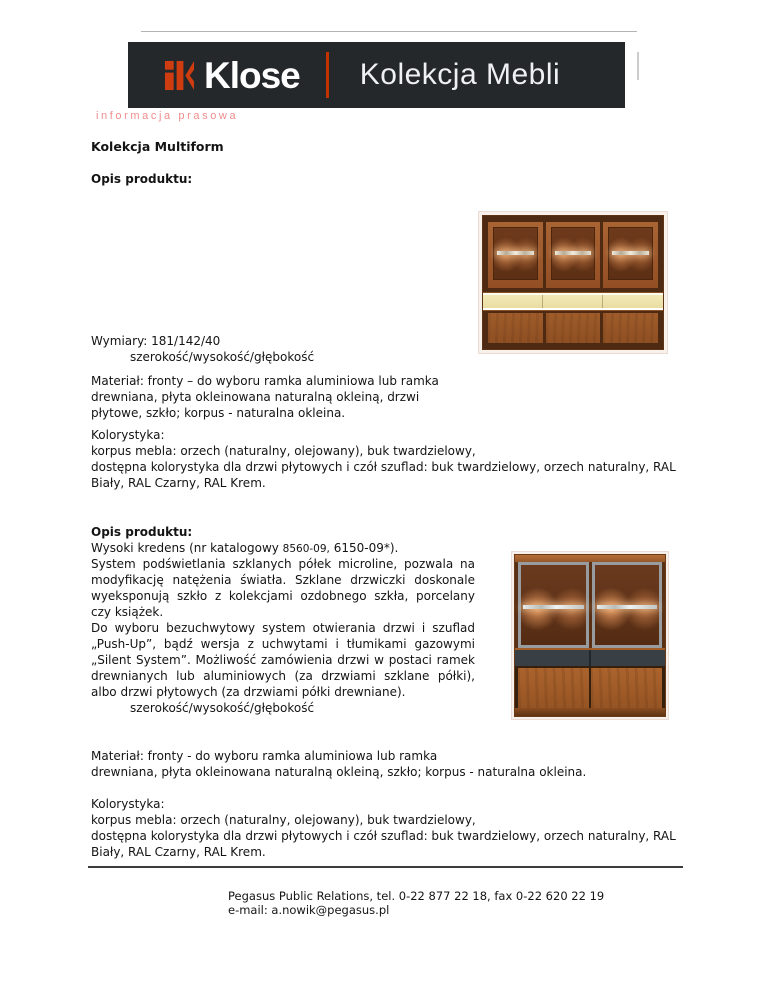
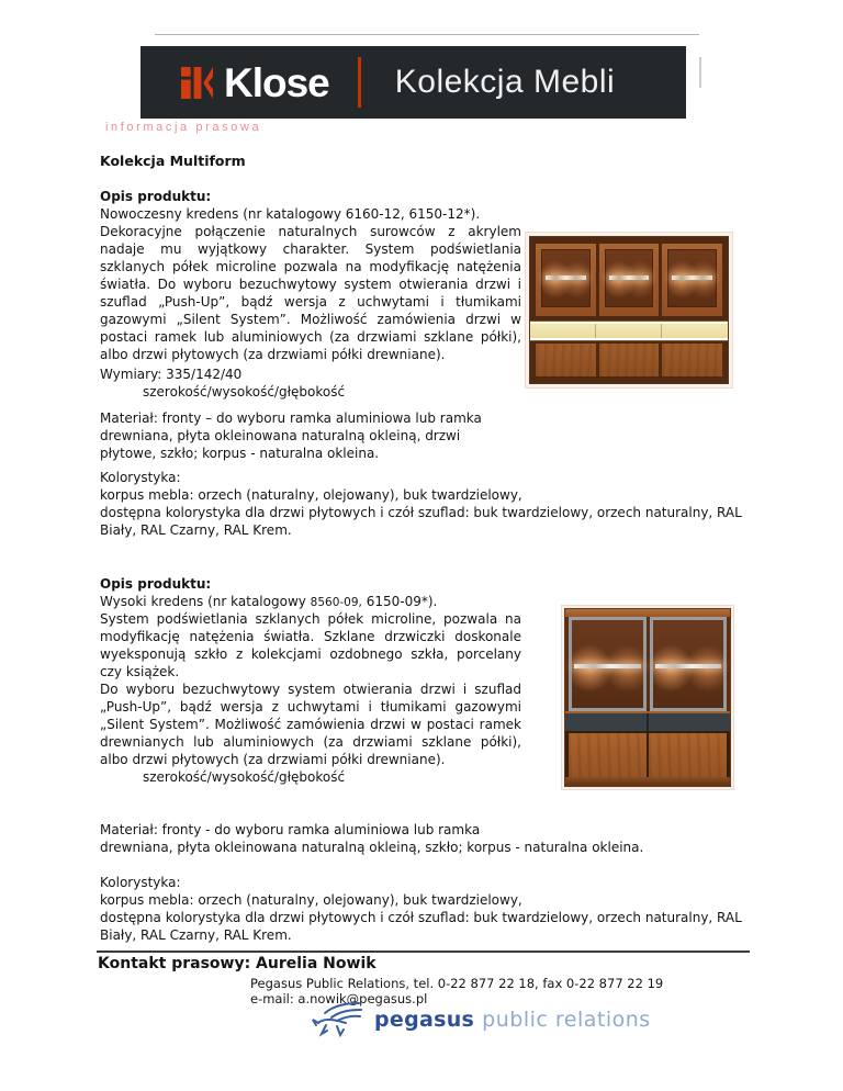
  Klose
  Kolekcja Mebli
  informacja prasowa
  Kolekcja Multiform
  Opis produktu:
+ Nowoczesny kredens (nr katalogowy 6160-12, 6150-12*).
+ Dekoracyjne połączenie naturalnych surowców z akrylem nadaje mu wyjątkowy charakter. System podświetlania szklanych półek microline pozwala na modyfikację natężenia światła. Do wyboru bezuchwytowy system otwierania drzwi i szuflad „Push-Up”, bądź wersja z uchwytami i tłumikami gazowymi „Silent System”. Możliwość zamówienia drzwi w postaci ramek lub aluminiowych (za drzwiami szklane półki), albo drzwi płytowych (za drzwiami półki drewniane).
- Wymiary: 181/142/40
+ Wymiary: 335/142/40
  szerokość/wysokość/głębokość
  Materiał: fronty – do wyboru ramka aluminiowa lub ramka
  drewniana, płyta okleinowana naturalną okleiną, drzwi
  płytowe, szkło; korpus - naturalna okleina.
  Kolorystyka:
  korpus mebla: orzech (naturalny, olejowany), buk twardzielowy,
  dostępna kolorystyka dla drzwi płytowych i czół szuflad: buk twardzielowy, orzech naturalny, RAL
  Biały, RAL Czarny, RAL Krem.
  Opis produktu:
  Wysoki kredens (nr katalogowy 8560-09, 6150-09*).
  System podświetlania szklanych półek microline, pozwala na modyfikację natężenia światła. Szklane drzwiczki doskonale wyeksponują szkło z kolekcjami ozdobnego szkła, porcelany czy książek.
  Do wyboru bezuchwytowy system otwierania drzwi i szuflad „Push-Up”, bądź wersja z uchwytami i tłumikami gazowymi „Silent System”. Możliwość zamówienia drzwi w postaci ramek drewnianych lub aluminiowych (za drzwiami szklane półki), albo drzwi płytowych (za drzwiami półki drewniane).
  szerokość/wysokość/głębokość
  Materiał: fronty - do wyboru ramka aluminiowa lub ramka
  drewniana, płyta okleinowana naturalną okleiną, szkło; korpus - naturalna okleina.
  Kolorystyka:
  korpus mebla: orzech (naturalny, olejowany), buk twardzielowy,
  dostępna kolorystyka dla drzwi płytowych i czół szuflad: buk twardzielowy, orzech naturalny, RAL
  Biały, RAL Czarny, RAL Krem.
+ Kontakt prasowy: Aurelia Nowik
- Pegasus Public Relations, tel. 0-22 877 22 18, fax 0-22 620 22 19
+ Pegasus Public Relations, tel. 0-22 877 22 18, fax 0-22 877 22 19
  e-mail: a.nowik@pegasus.pl
+ pegasus
+ public relations
